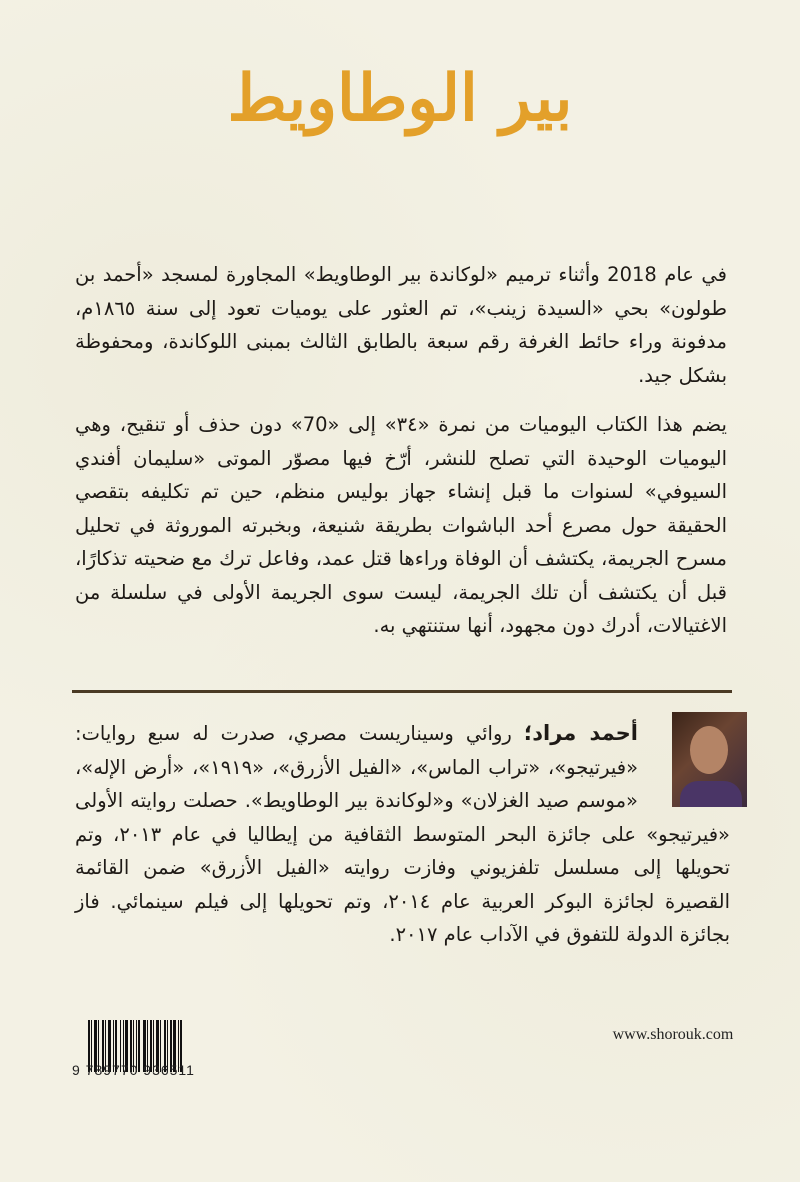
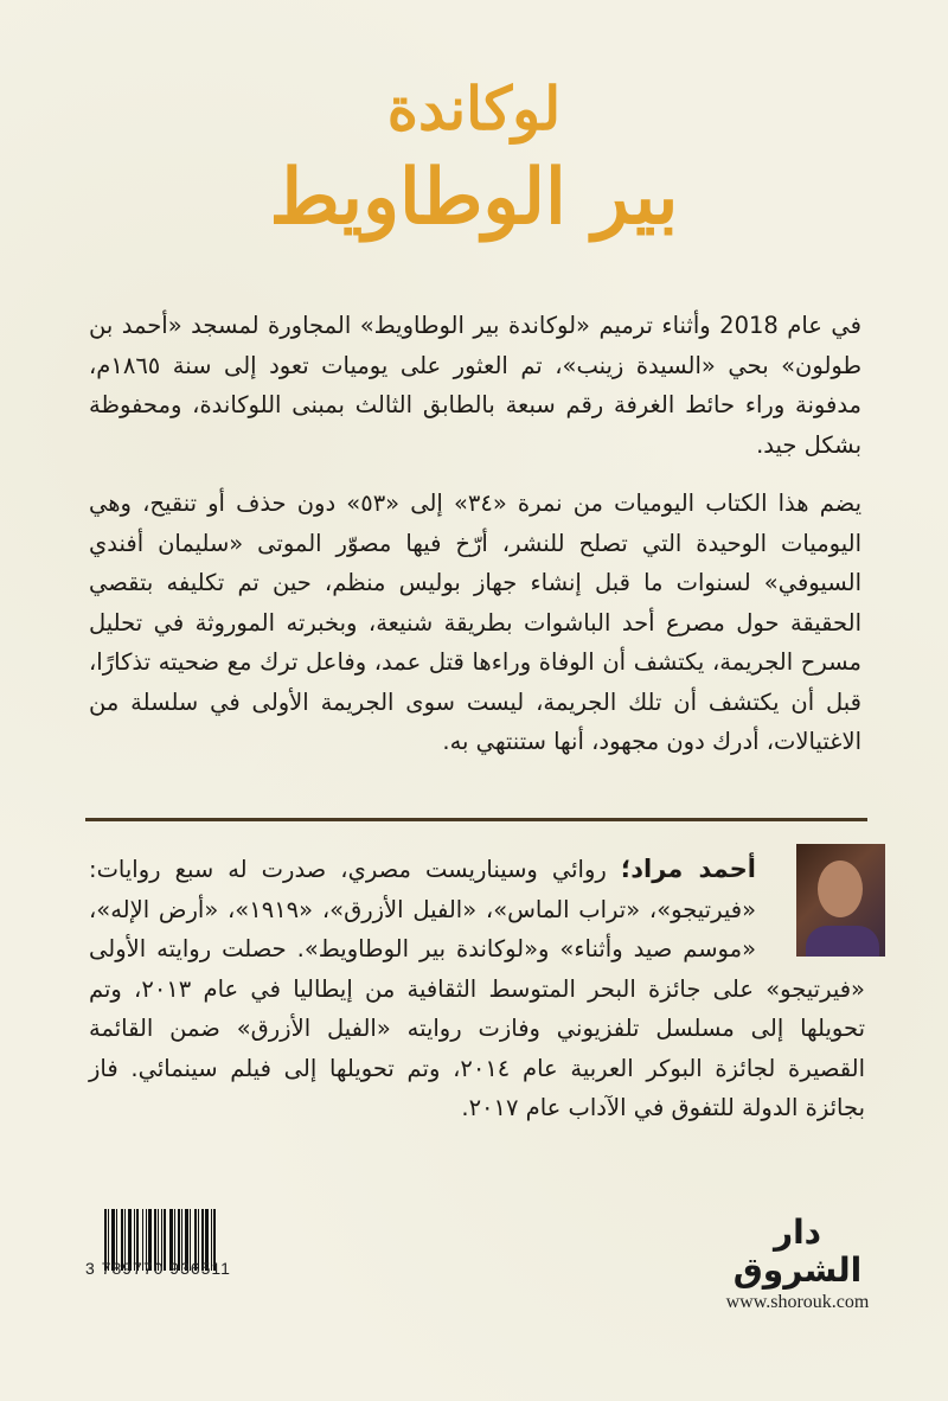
+ لوكاندة
  بير الوطاويط
  في عام 2018 وأثناء ترميم «لوكاندة بير الوطاويط» المجاورة لمسجد «أحمد بن طولون» بحي «السيدة زينب»، تم العثور على يوميات تعود إلى سنة ١٨٦٥م، مدفونة وراء حائط الغرفة رقم سبعة بالطابق الثالث بمبنى اللوكاندة، ومحفوظة بشكل جيد.
- يضم هذا الكتاب اليوميات من نمرة «٣٤» إلى «70» دون حذف أو تنقيح، وهي اليوميات الوحيدة التي تصلح للنشر، أرّخ فيها مصوّر الموتى «سليمان أفندي السيوفي» لسنوات ما قبل إنشاء جهاز بوليس منظم، حين تم تكليفه بتقصي الحقيقة حول مصرع أحد الباشوات بطريقة شنيعة، وبخبرته الموروثة في تحليل مسرح الجريمة، يكتشف أن الوفاة وراءها قتل عمد، وفاعل ترك مع ضحيته تذكارًا، قبل أن يكتشف أن تلك الجريمة، ليست سوى الجريمة الأولى في سلسلة من الاغتيالات، أدرك دون مجهود، أنها ستنتهي به.
+ يضم هذا الكتاب اليوميات من نمرة «٣٤» إلى «٥٣» دون حذف أو تنقيح، وهي اليوميات الوحيدة التي تصلح للنشر، أرّخ فيها مصوّر الموتى «سليمان أفندي السيوفي» لسنوات ما قبل إنشاء جهاز بوليس منظم، حين تم تكليفه بتقصي الحقيقة حول مصرع أحد الباشوات بطريقة شنيعة، وبخبرته الموروثة في تحليل مسرح الجريمة، يكتشف أن الوفاة وراءها قتل عمد، وفاعل ترك مع ضحيته تذكارًا، قبل أن يكتشف أن تلك الجريمة، ليست سوى الجريمة الأولى في سلسلة من الاغتيالات، أدرك دون مجهود، أنها ستنتهي به.
- أحمد مراد؛ روائي وسيناريست مصري، صدرت له سبع روايات: «فيرتيجو»، «تراب الماس»، «الفيل الأزرق»، «١٩١٩»، «أرض الإله»، «موسم صيد الغزلان» و«لوكاندة بير الوطاويط». حصلت روايته الأولى «فيرتيجو» على جائزة البحر المتوسط الثقافية من إيطاليا في عام ٢٠١٣، وتم تحويلها إلى مسلسل تلفزيوني وفازت روايته «الفيل الأزرق» ضمن القائمة القصيرة لجائزة البوكر العربية عام ٢٠١٤، وتم تحويلها إلى فيلم سينمائي. فاز بجائزة الدولة للتفوق في الآداب عام ٢٠١٧.
+ أحمد مراد؛ روائي وسيناريست مصري، صدرت له سبع روايات: «فيرتيجو»، «تراب الماس»، «الفيل الأزرق»، «١٩١٩»، «أرض الإله»، «موسم صيد وأثناء» و«لوكاندة بير الوطاويط». حصلت روايته الأولى «فيرتيجو» على جائزة البحر المتوسط الثقافية من إيطاليا في عام ٢٠١٣، وتم تحويلها إلى مسلسل تلفزيوني وفازت روايته «الفيل الأزرق» ضمن القائمة القصيرة لجائزة البوكر العربية عام ٢٠١٤، وتم تحويلها إلى فيلم سينمائي. فاز بجائزة الدولة للتفوق في الآداب عام ٢٠١٧.
- 9 789770 936511
+ 3 789770 936511
+ دار الشروق
  www.shorouk.com
